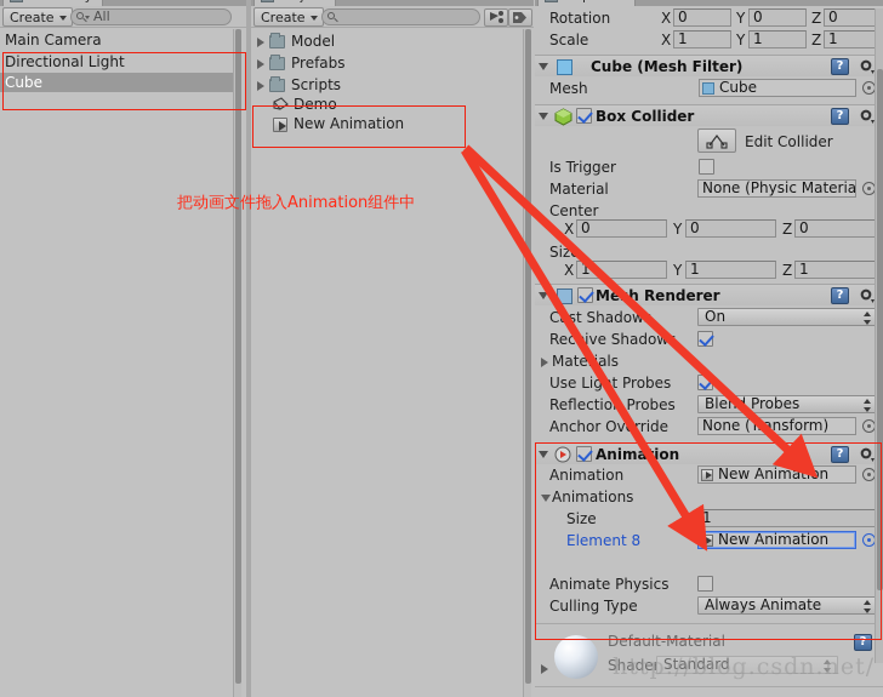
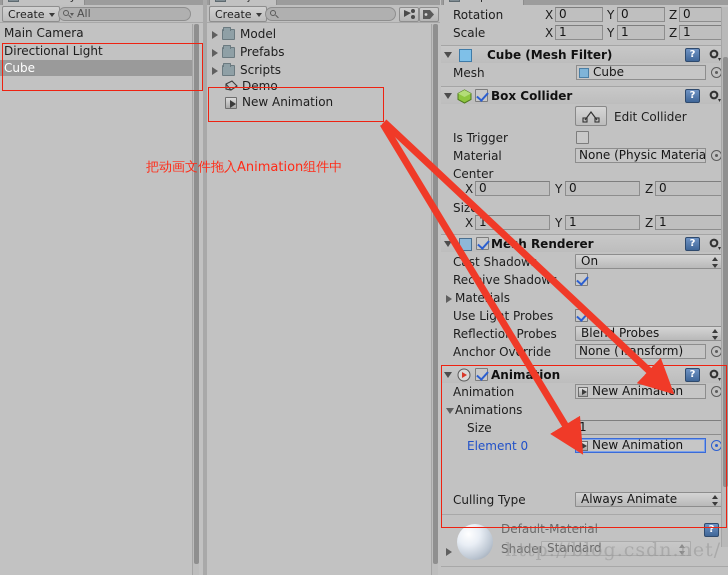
  Create
  All
  Main Camera
  Directional Light
  Cube
  Create
  Model
  Prefabs
  Scripts
  Demo
  New Animation
  Rotation
  X
  0
  Y
  0
  Z
  0
  Scale
  X
  1
  Y
  1
  Z
  1
  Cube (Mesh Filter)
  ?
  Mesh
  Cube
  Box Collider
  ?
  Edit Collider
  Is Trigger
  Material
  None (Physic Materia
  Center
  X
  0
  Y
  0
  Z
  0
  Siz
  X
  1
  Y
  1
  Z
  1
  Meh Renderer
  ?
  Cst Shadow
  On
  Recive Shadow
  Mateals
  Use Ligt Probes
  Reflectio Probes
  Ble Probes
  Anchor Ovrride
  None (Tnsform)
  Animaion
  ?
  Animation
  New Animation
  Animations
  Size
  1
- Element 8
+ Element 0
  New Animation
- Animate Physics
  Culling Type
  Always Animate
  Default-Material
  ?
  Shade
  Standard
  http://blog.csdn.net/
  把动画文件拖入Animation组件中
